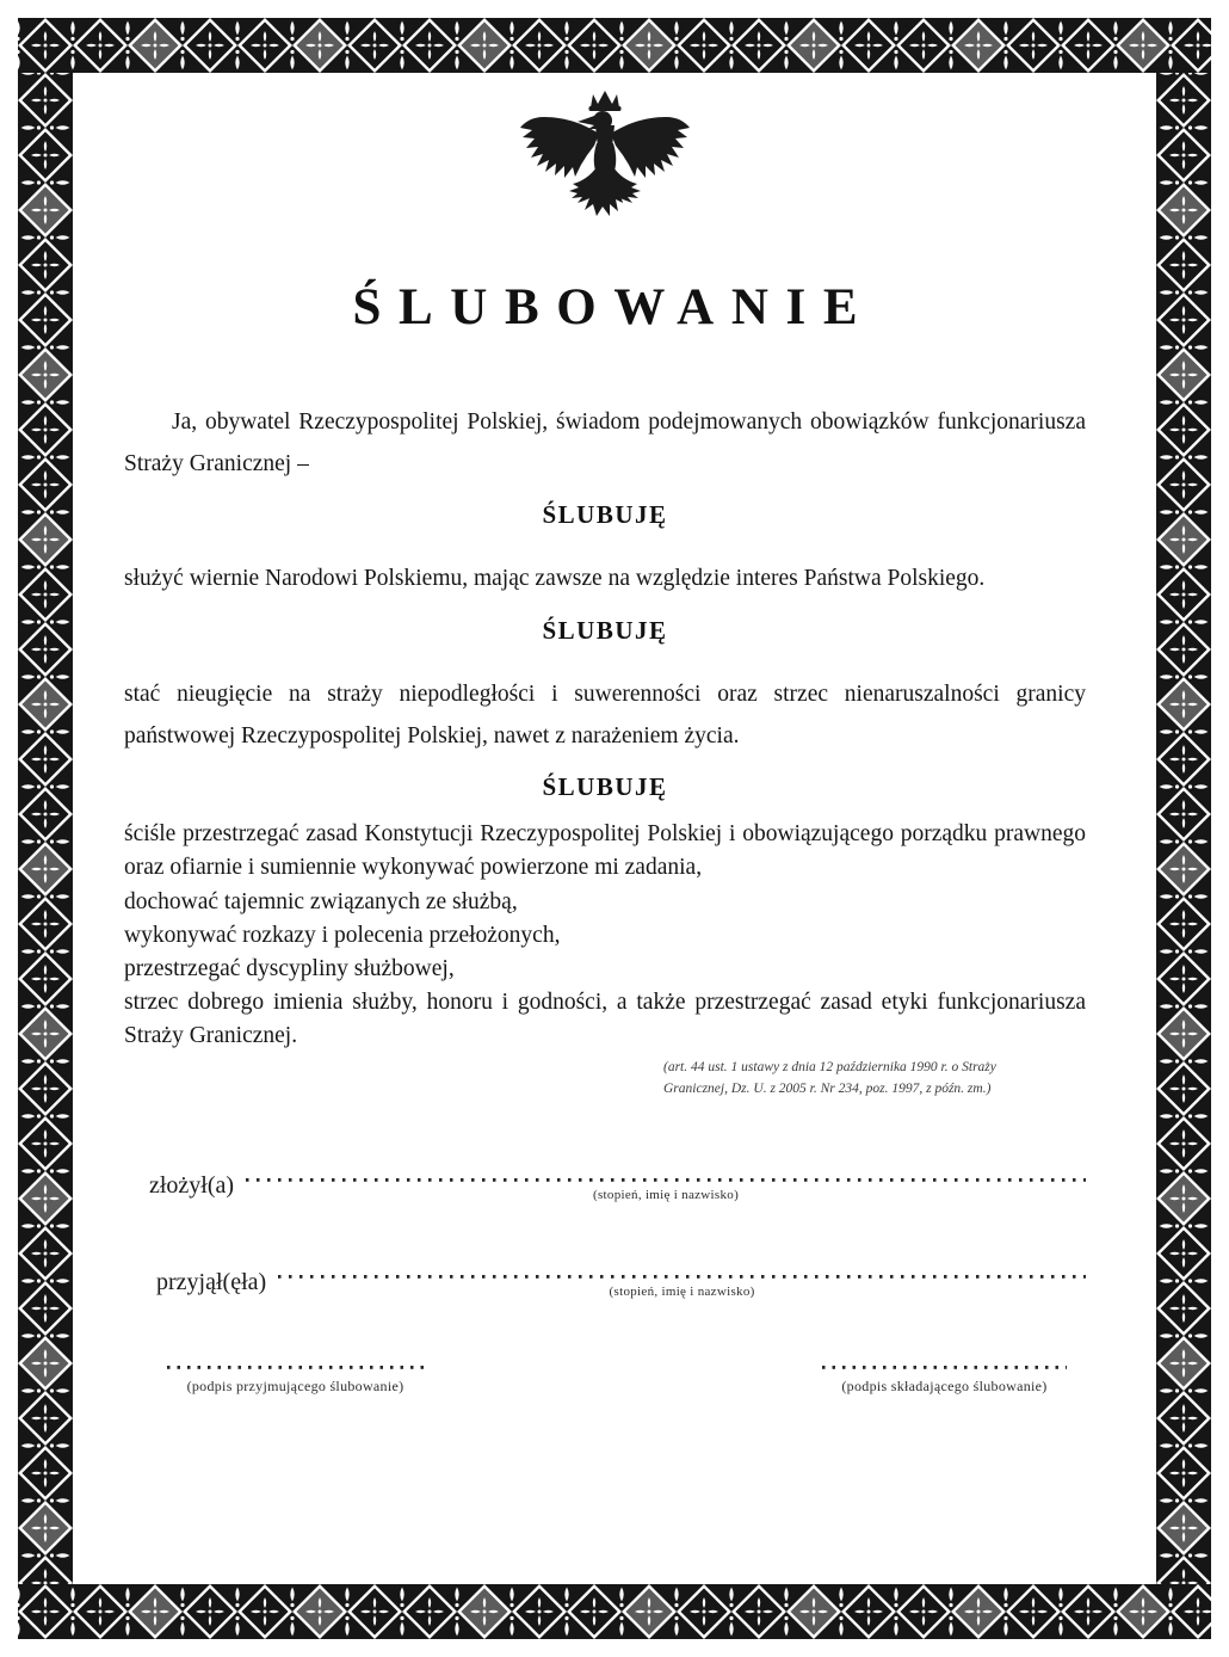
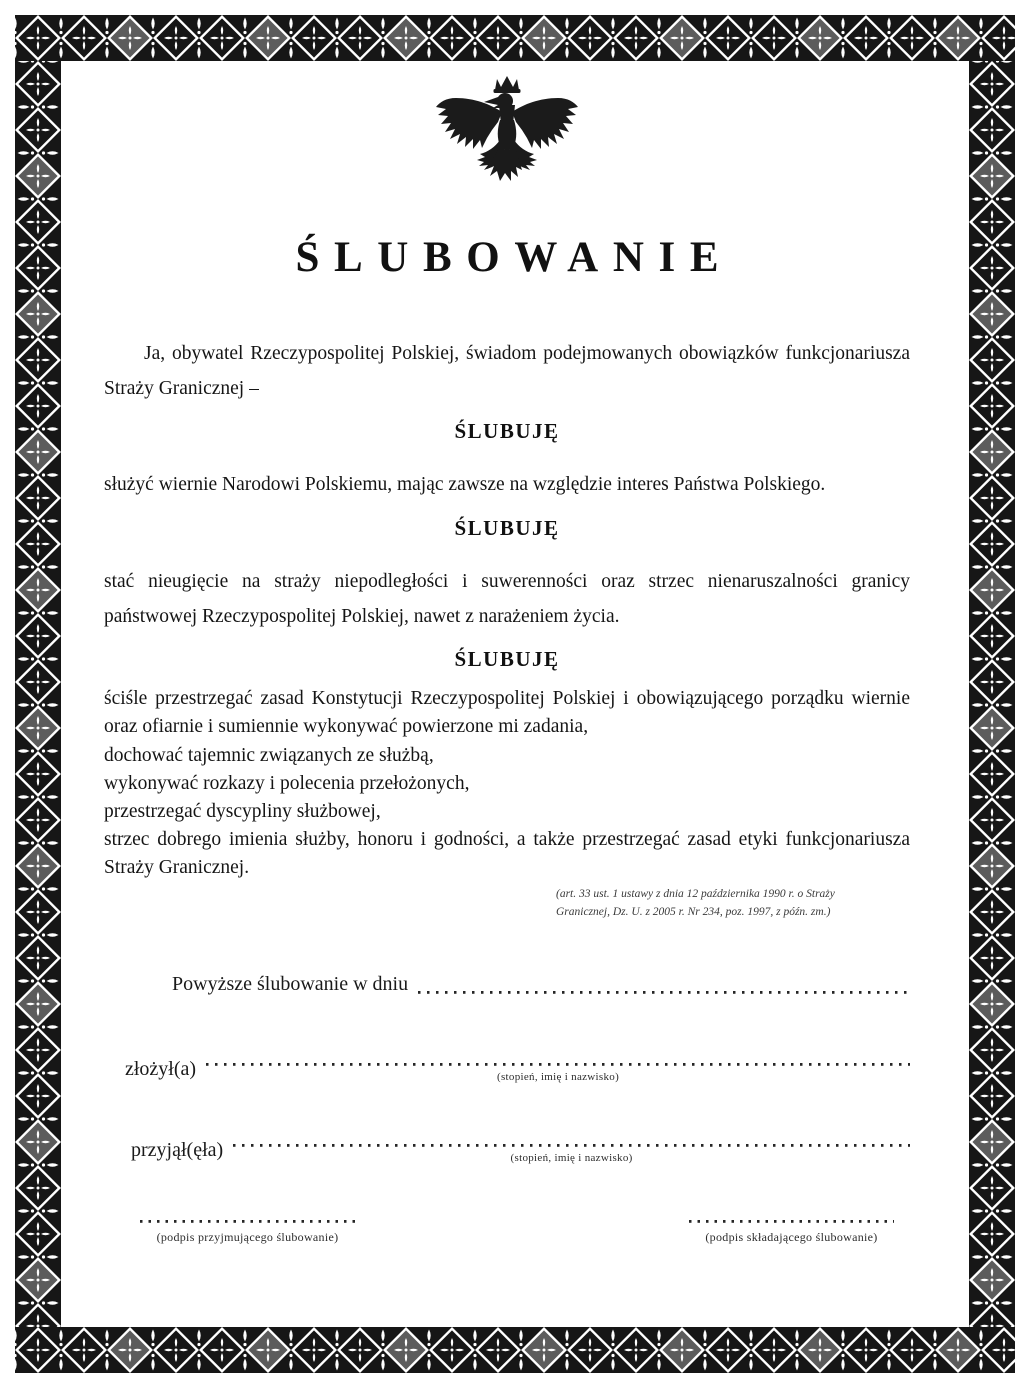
  ŚLUBOWANIE
  Ja, obywatel Rzeczypospolitej Polskiej, świadom podejmowanych obowiązków funkcjonariusza Straży Granicznej –
  ŚLUBUJĘ
  służyć wiernie Narodowi Polskiemu, mając zawsze na względzie interes Państwa Polskiego.
  ŚLUBUJĘ
  stać nieugięcie na straży niepodległości i suwerenności oraz strzec nienaruszalności granicy państwowej Rzeczypospolitej Polskiej, nawet z narażeniem życia.
  ŚLUBUJĘ
- ściśle przestrzegać zasad Konstytucji Rzeczypospolitej Polskiej i obowiązującego porządku prawnego oraz ofiarnie i sumiennie wykonywać powierzone mi zadania,
+ ściśle przestrzegać zasad Konstytucji Rzeczypospolitej Polskiej i obowiązującego porządku wiernie oraz ofiarnie i sumiennie wykonywać powierzone mi zadania,
  dochować tajemnic związanych ze służbą,
  wykonywać rozkazy i polecenia przełożonych,
  przestrzegać dyscypliny służbowej,
  strzec dobrego imienia służby, honoru i godności, a także przestrzegać zasad etyki funkcjonariusza Straży Granicznej.
- (art. 44 ust. 1 ustawy z dnia 12 października 1990 r. o Straży
+ (art. 33 ust. 1 ustawy z dnia 12 października 1990 r. o Straży
  Granicznej, Dz. U. z 2005 r. Nr 234, poz. 1997, z późn. zm.)
+ Powyższe ślubowanie w dniu
  złożył(a)
  (stopień, imię i nazwisko)
  przyjął(ęła)
  (stopień, imię i nazwisko)
  (podpis przyjmującego ślubowanie)
  (podpis składającego ślubowanie)
